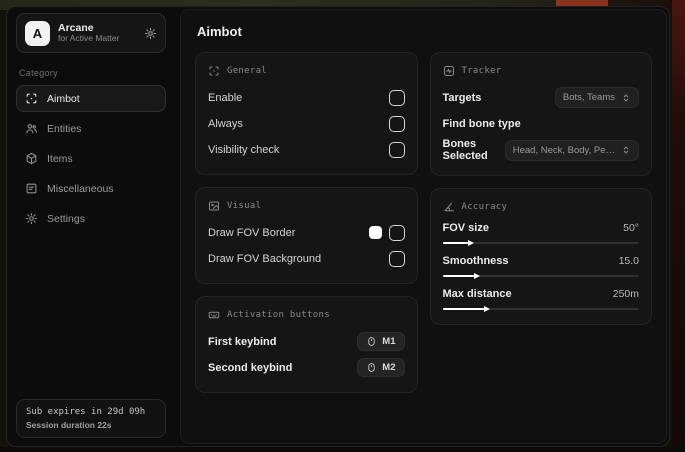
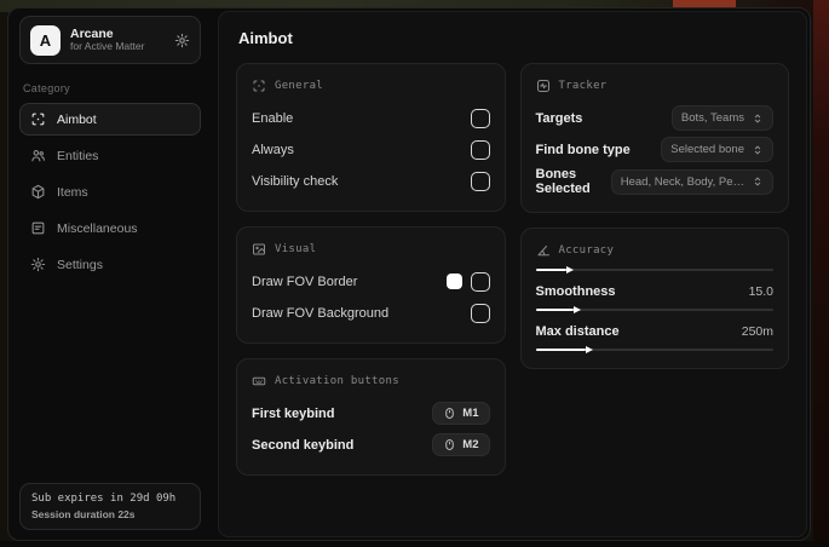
  A
  Arcane
  for Active Matter
  Category
  Aimbot
  Entities
  Items
  Miscellaneous
  Settings
  Sub expires in 29d 09h
  Session duration 22s
  Aimbot
  General
  Enable
  Always
  Visibility check
  Visual
  Draw FOV Border
  Draw FOV Background
  Activation buttons
  First keybind
  M1
  Second keybind
  M2
  Tracker
  Targets
  Bots, Teams
  Find bone type
+ Selected bone
  Bones Selected
  Head, Neck, Body, Pe…
  Accuracy
- FOV size
- 50°
  Smoothness
  15.0
  Max distance
  250m
